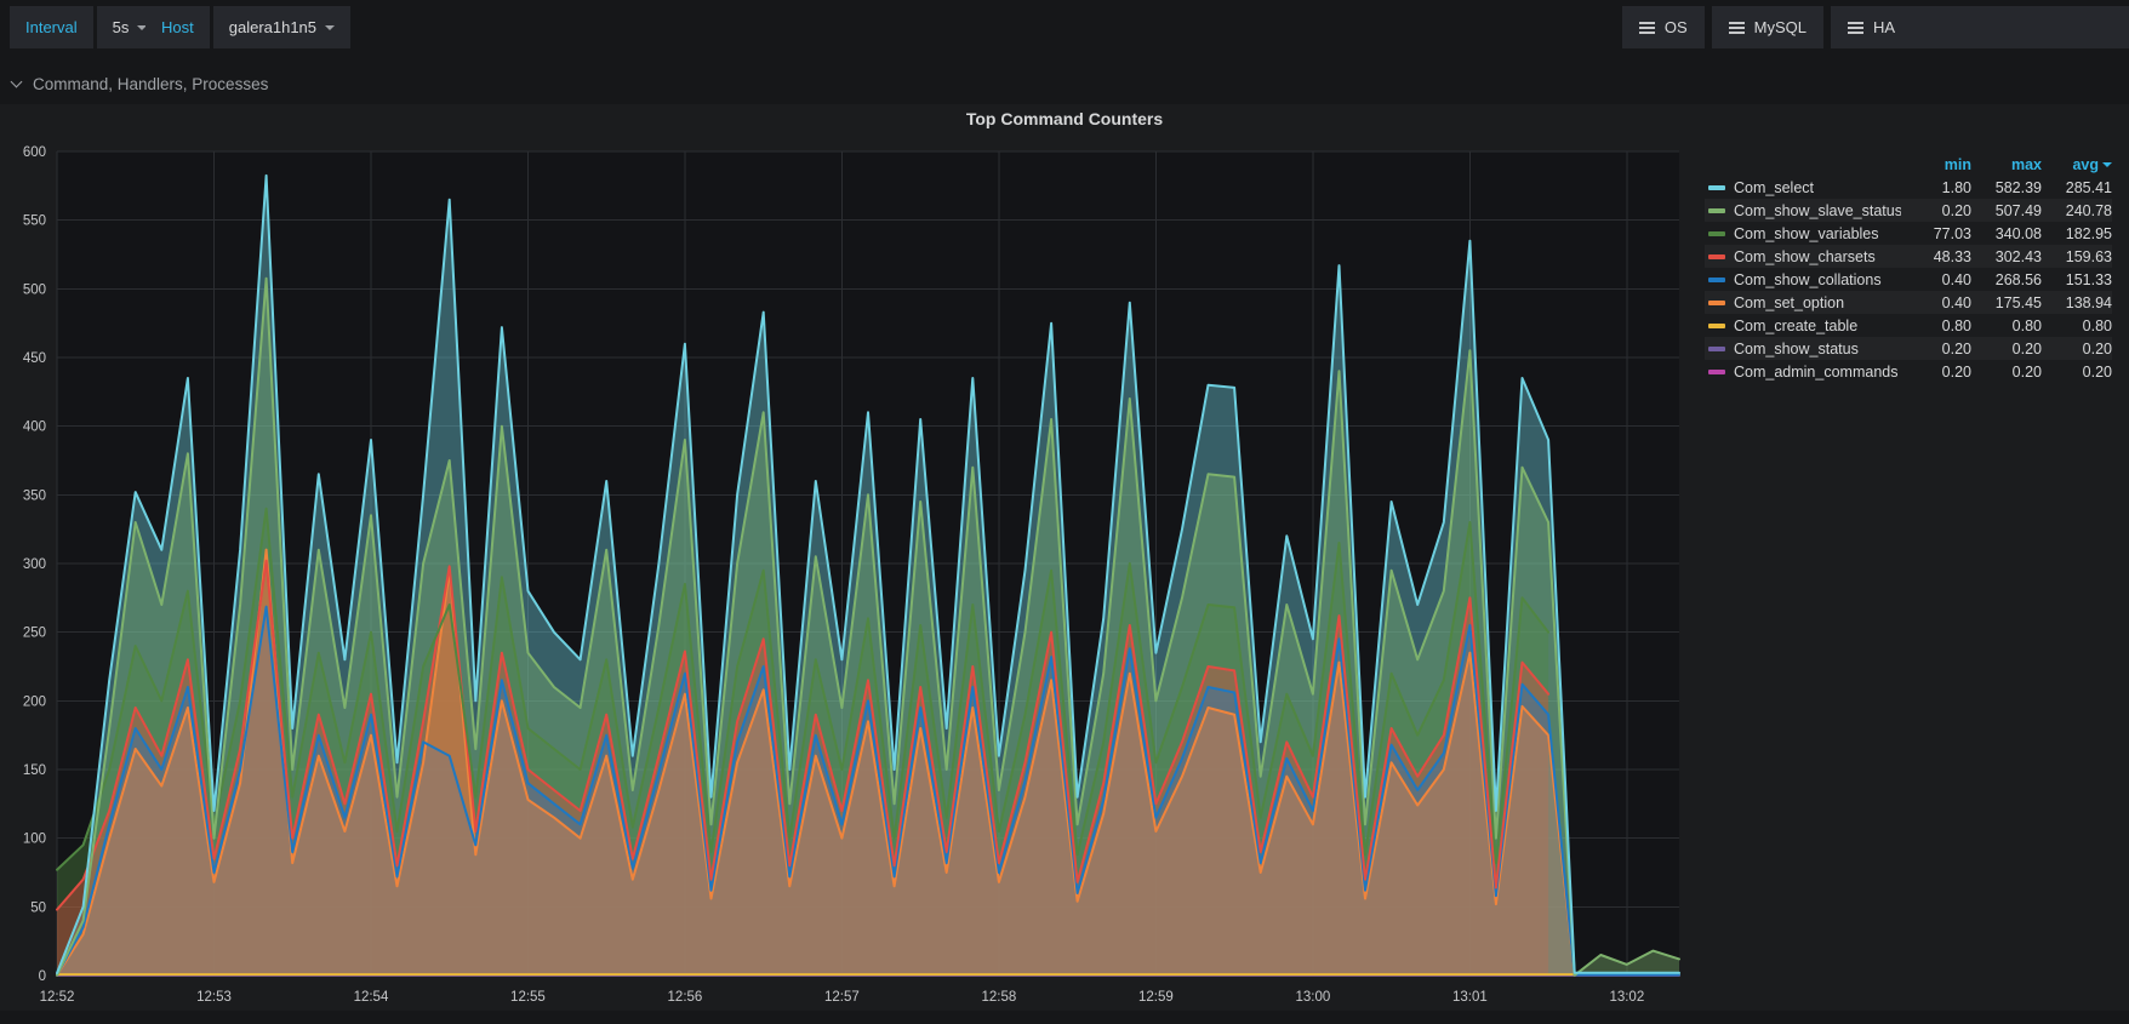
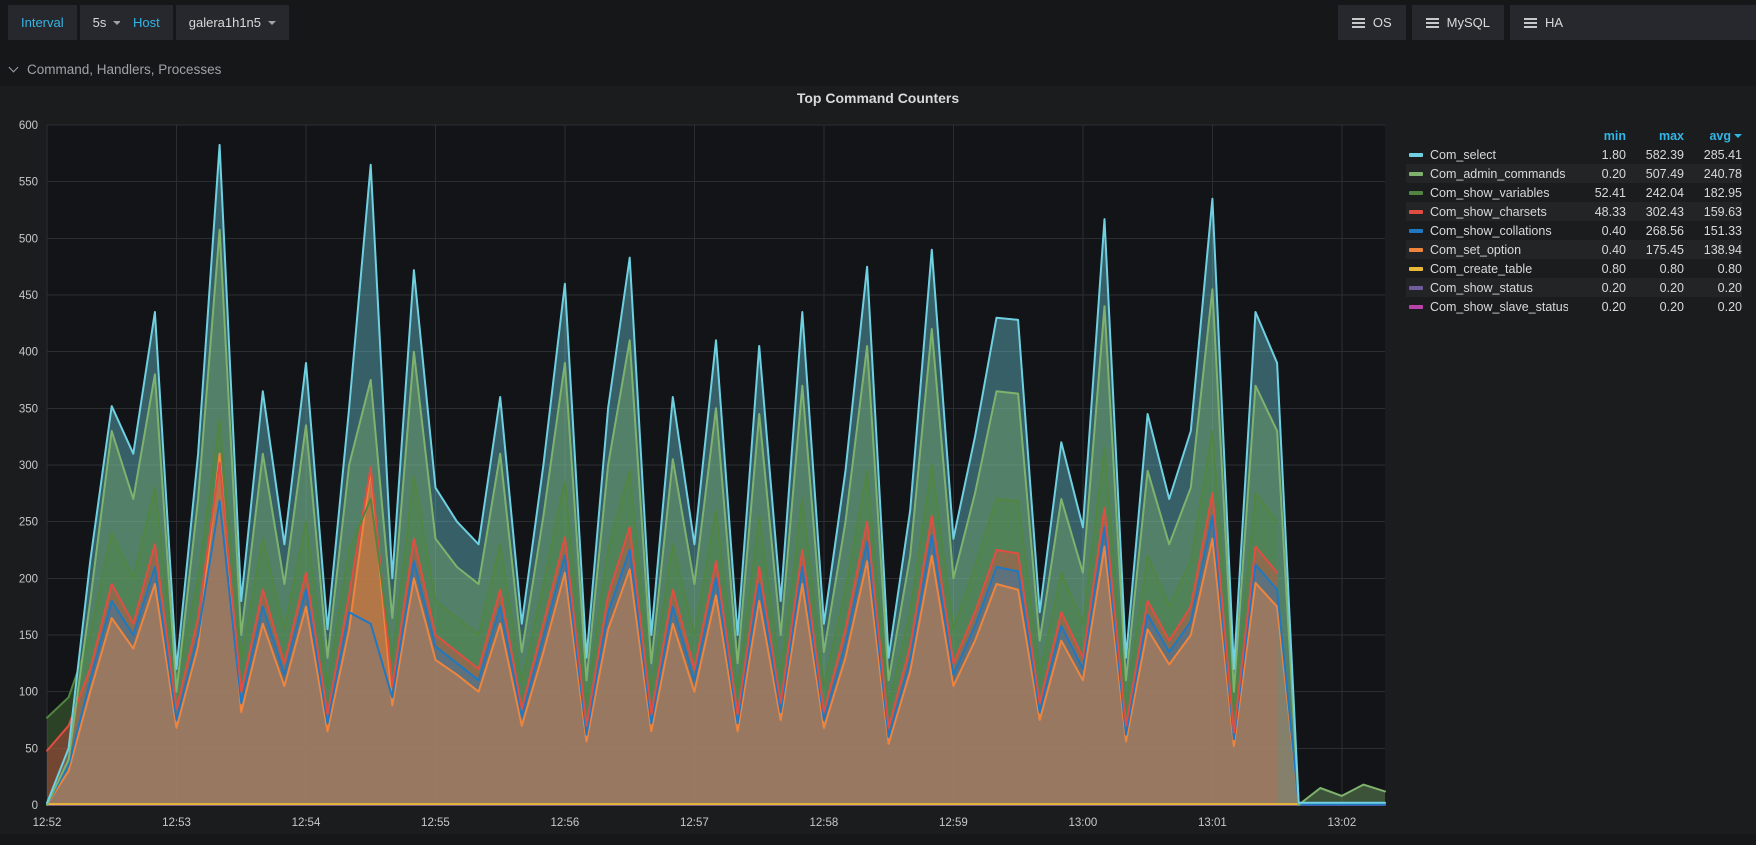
  Interval
  5s
  Host
  galera1h1n5
  OS
  MySQL
  HA
  Command, Handlers, Processes
  Top Command Counters
  0
  50
  100
  150
  200
  250
  300
  350
  400
  450
  500
  550
  600
  12:52
  12:53
  12:54
  12:55
  12:56
  12:57
  12:58
  12:59
  13:00
  13:01
  13:02
  min
  max
  avg
  Com_select
  1.80
  582.39
  285.41
- Com_show_slave_status
+ Com_admin_commands
  0.20
  507.49
  240.78
  Com_show_variables
- 77.03
+ 52.41
- 340.08
+ 242.04
  182.95
  Com_show_charsets
  48.33
  302.43
  159.63
  Com_show_collations
  0.40
  268.56
  151.33
  Com_set_option
  0.40
  175.45
  138.94
  Com_create_table
  0.80
  0.80
  0.80
  Com_show_status
  0.20
  0.20
  0.20
- Com_admin_commands
+ Com_show_slave_status
  0.20
  0.20
  0.20
